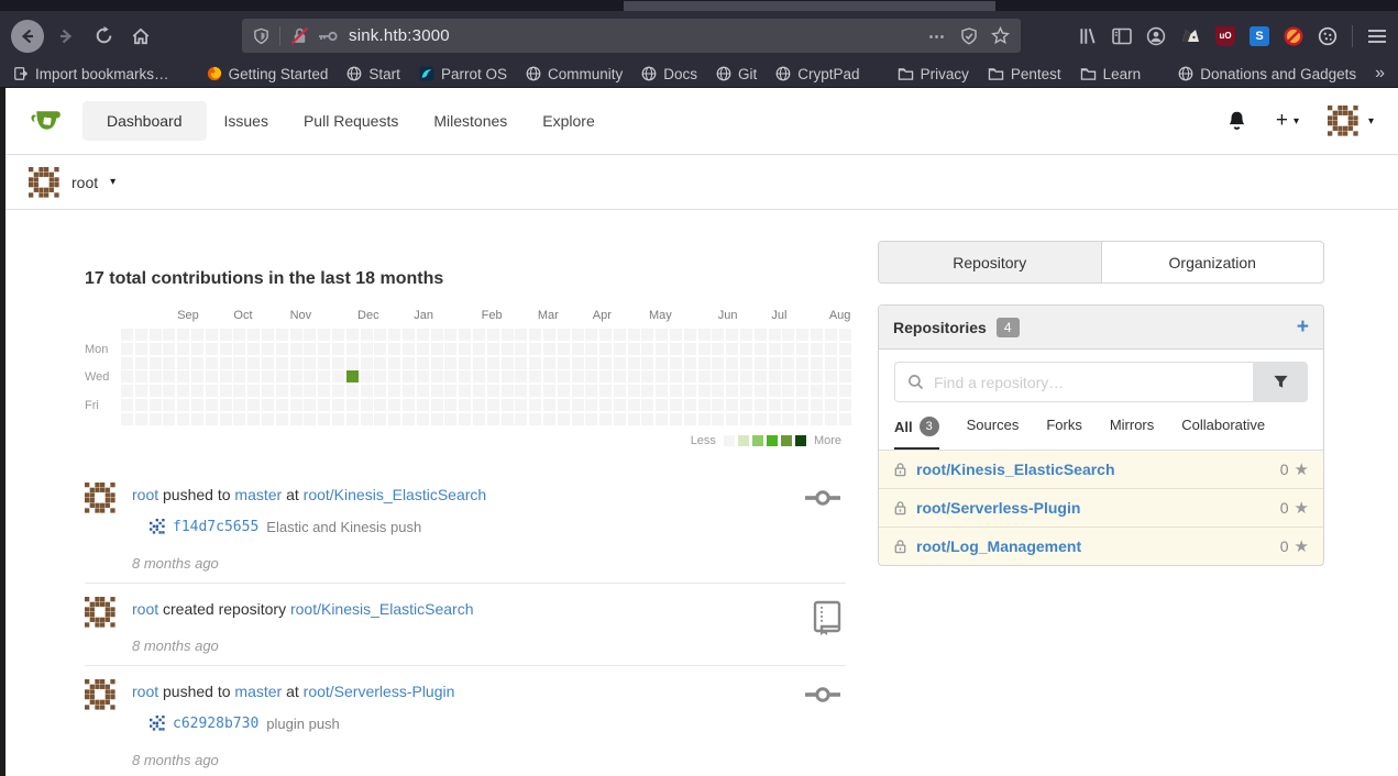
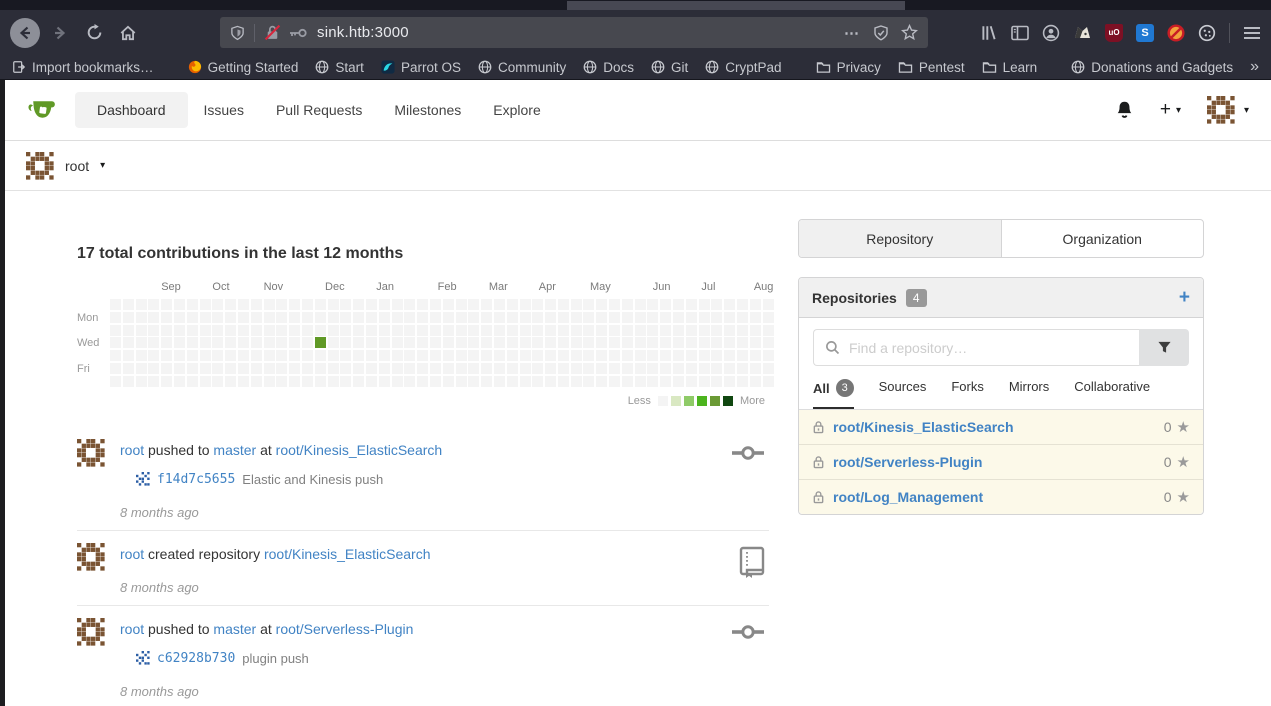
  sink.htb:3000
  ⋯
  uO
  S
  »
  Import bookmarks…
  Getting Started
  Start
  Parrot OS
  Community
  Docs
  Git
  CryptPad
  Privacy
  Pentest
  Learn
  Donations and Gadgets
  Dashboard
  Issues
  Pull Requests
  Milestones
  Explore
  +
  ▾
  ▾
  root
  ▾
- 17 total contributions in the last 18 months
+ 17 total contributions in the last 12 months
  Mon
  Wed
  Fri
  Sep
  Oct
  Nov
  Dec
  Jan
  Feb
  Mar
  Apr
  May
  Jun
  Jul
  Aug
  Less
  More
  root pushed to master at root/Kinesis_ElasticSearch
  f14d7c5655
  Elastic and Kinesis push
  8 months ago
  root created repository root/Kinesis_ElasticSearch
  8 months ago
  root pushed to master at root/Serverless-Plugin
  c62928b730
  plugin push
  8 months ago
  Repository
  Organization
  Repositories
  4
  +
  Find a repository…
  All
  3
  Sources
  Forks
  Mirrors
  Collaborative
  root/Kinesis_ElasticSearch
  0
  ★
  root/Serverless-Plugin
  0
  ★
  root/Log_Management
  0
  ★
